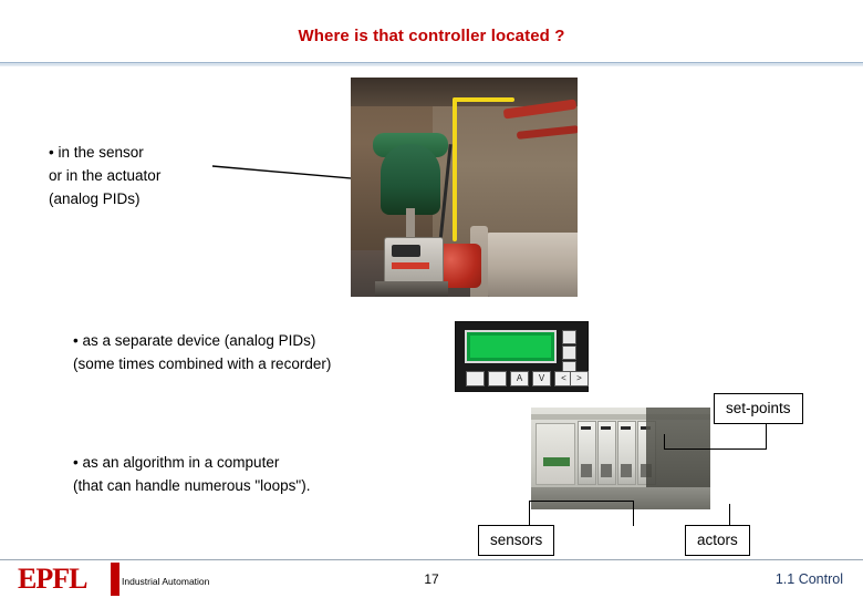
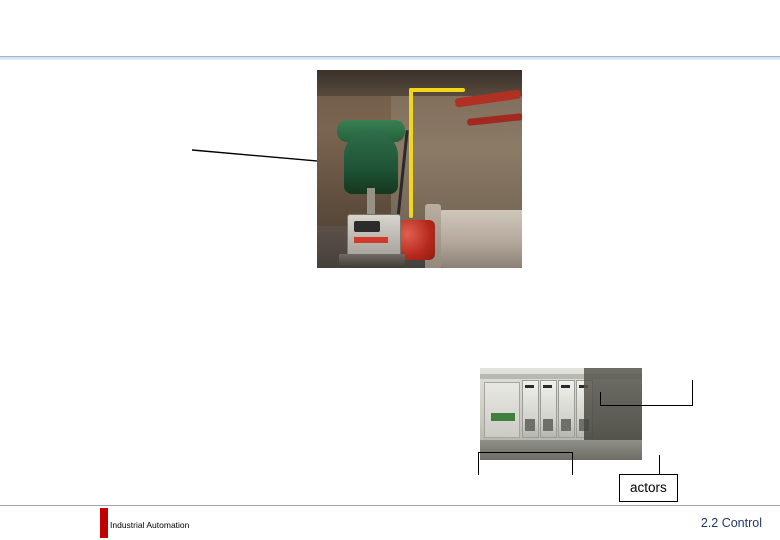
- Where is that controller located ?
- • in the sensor
- or in the actuator
- (analog PIDs)
- • as a separate device (analog PIDs)
- (some times combined with a recorder)
- A
- V
- <
- >
- • as an algorithm in a computer
- (that can handle numerous "loops").
- set-points
- sensors
  actors
- EPFL
  Industrial Automation
- 17
- 1.1 Control
+ 2.2 Control
